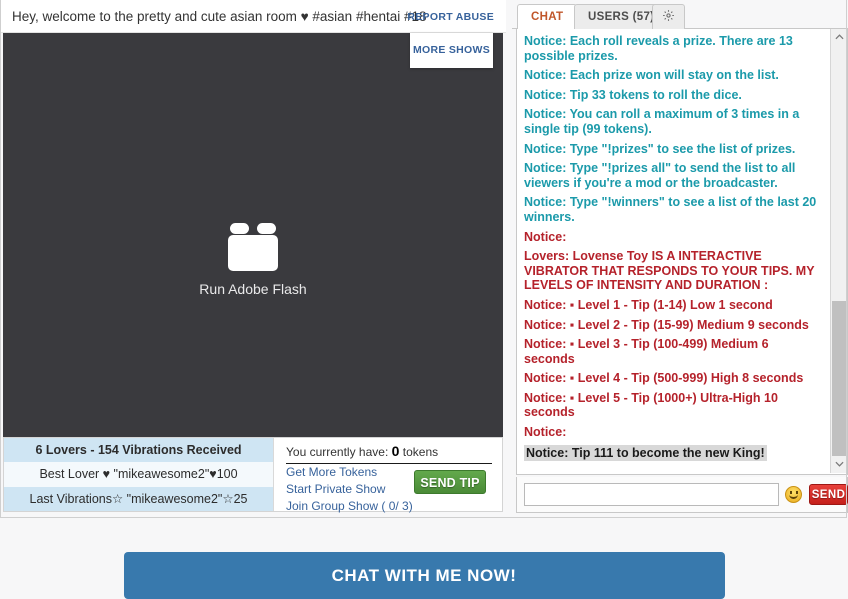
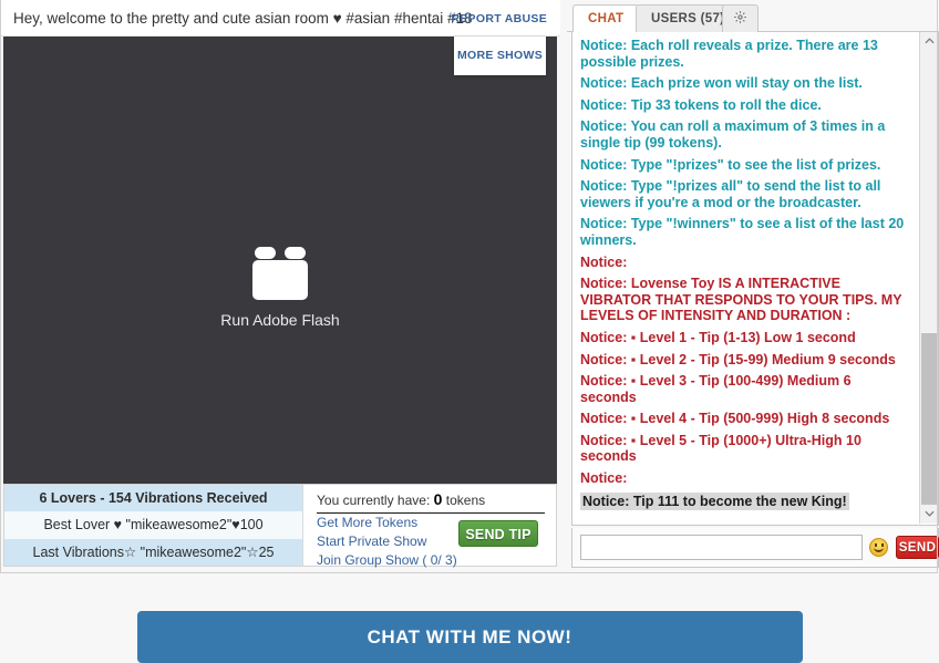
  Hey, welcome to the pretty and cute asian room ♥ #asian #hentai #18
  REPORT ABUSE
  Run Adobe Flash
  MORE SHOWS
  6 Lovers - 154 Vibrations Received
  Best Lover ♥ "mikeawesome2"♥100
  Last Vibrations☆ "mikeawesome2"☆25
  You currently have: 0 tokens
  Get More Tokens
  Start Private Show
  Join Group Show ( 0/ 3)
  SEND TIP
  CHAT
  USERS (57
  Notice: Each roll reveals a prize. There are 13 possible prizes.
  Notice: Each prize won will stay on the list.
  Notice: Tip 33 tokens to roll the dice.
  Notice: You can roll a maximum of 3 times in a single tip (99 tokens).
  Notice: Type "!prizes" to see the list of prizes.
  Notice: Type "!prizes all" to send the list to all viewers if you're a mod or the broadcaster.
  Notice: Type "!winners" to see a list of the last 20 winners.
  Notice:
- Lovers: Lovense Toy IS A INTERACTIVE VIBRATOR THAT RESPONDS TO YOUR TIPS. MY LEVELS OF INTENSITY AND DURATION :
+ Notice: Lovense Toy IS A INTERACTIVE VIBRATOR THAT RESPONDS TO YOUR TIPS. MY LEVELS OF INTENSITY AND DURATION :
- Notice: ▪ Level 1 - Tip (1-14) Low 1 second
+ Notice: ▪ Level 1 - Tip (1-13) Low 1 second
  Notice: ▪ Level 2 - Tip (15-99) Medium 9 seconds
  Notice: ▪ Level 3 - Tip (100-499) Medium 6 seconds
  Notice: ▪ Level 4 - Tip (500-999) High 8 seconds
  Notice: ▪ Level 5 - Tip (1000+) Ultra-High 10 seconds
  Notice:
  Notice: Tip 111 to become the new King!
  SEND
  CHAT WITH ME NOW!
